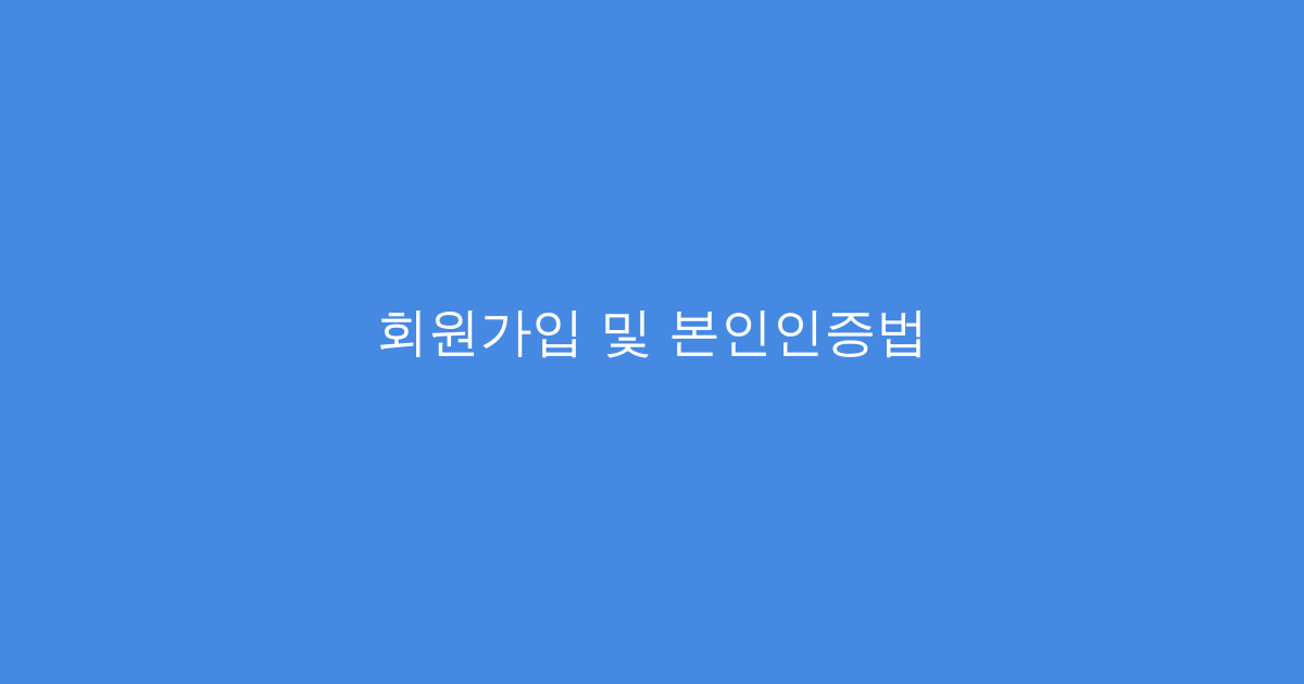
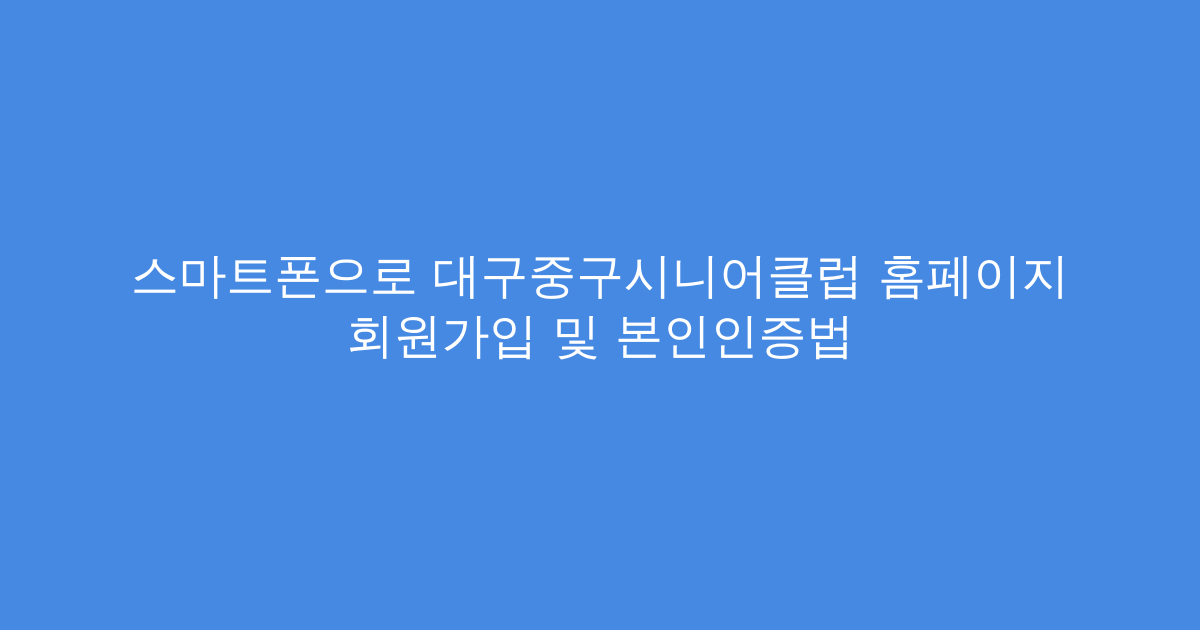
+ 스마트폰으로 대구중구시니어클럽 홈페이지
  회원가입 및 본인인증법
